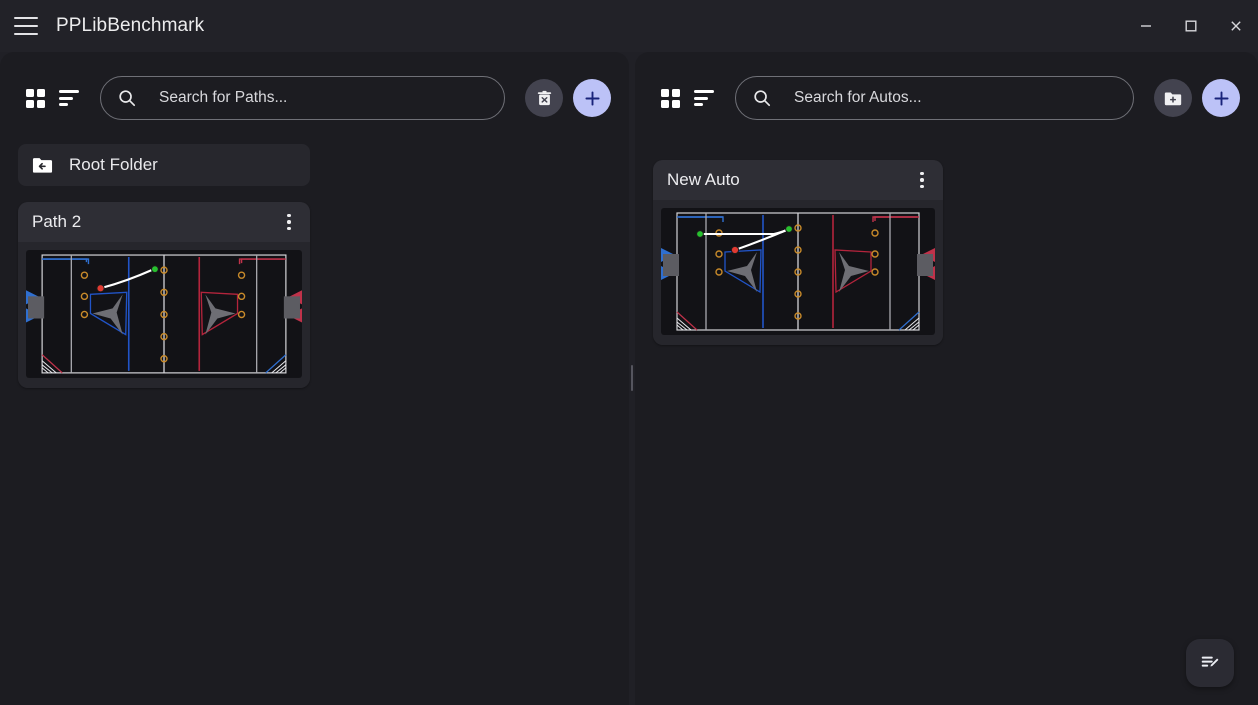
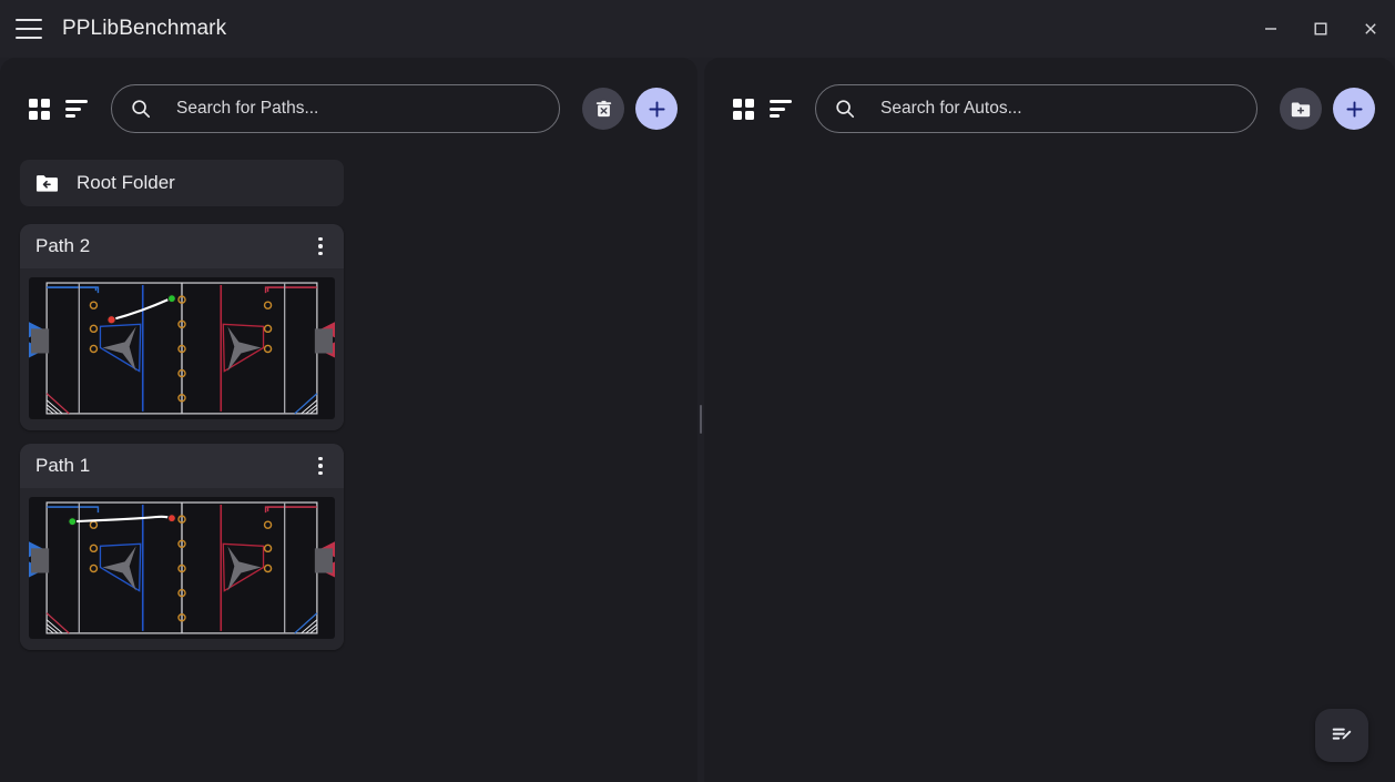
  PPLibBenchmark
  Search for Paths...
  Root Folder
  Path 2
+ Path 1
  Search for Autos...
- New Auto
